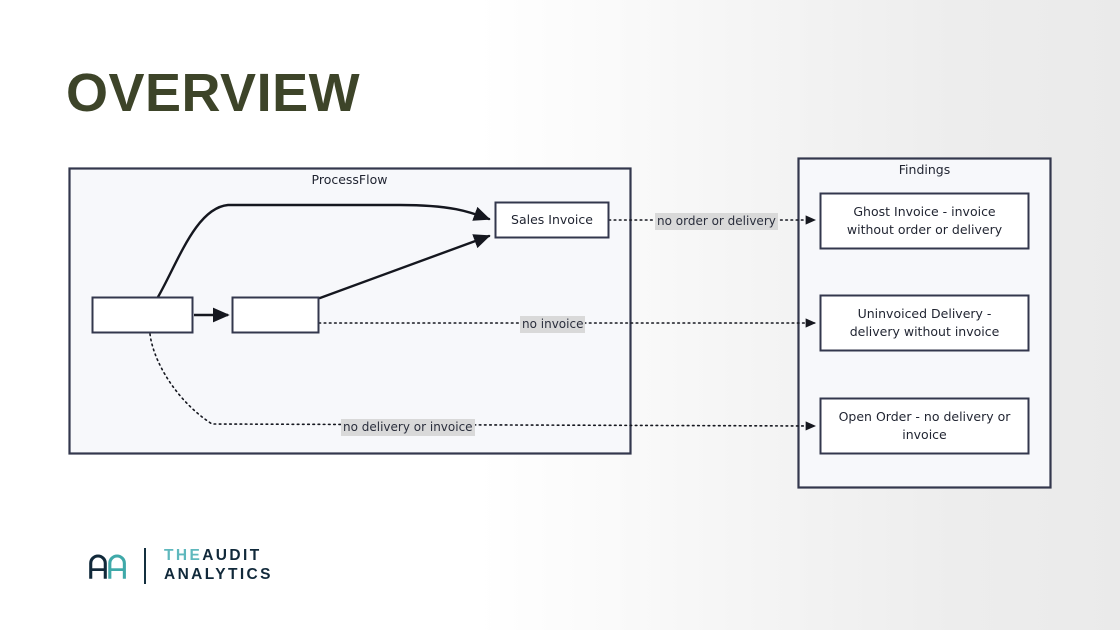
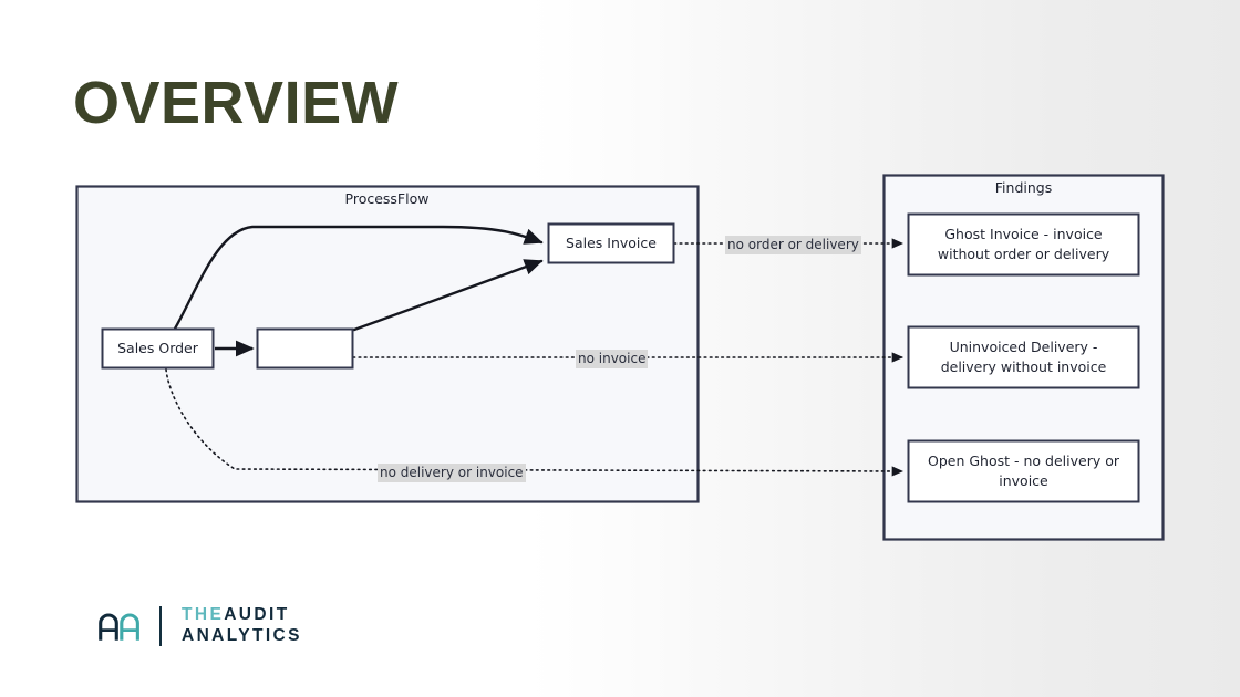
  OVERVIEW
  ProcessFlow
  Findings
+ Sales Order
  Sales Invoice
  Ghost Invoice - invoice
  without order or delivery
  Uninvoiced Delivery -
  delivery without invoice
- Open Order - no delivery or
+ Open Ghost - no delivery or
  invoice
  no order or delivery
  no invoice
  no delivery or invoice
  THEAUDIT
  ANALYTICS
